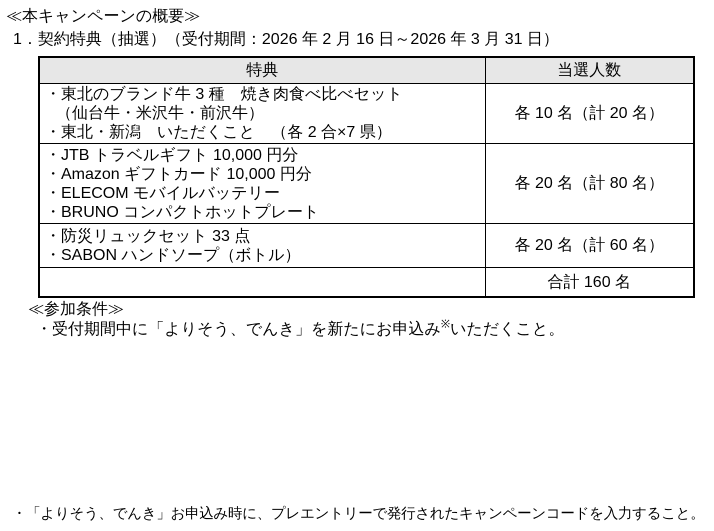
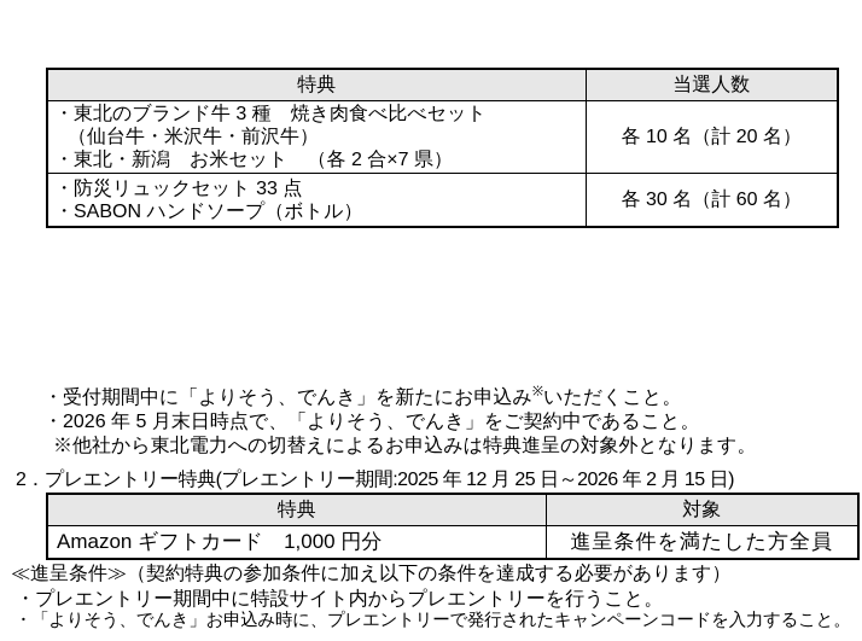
- ≪本キャンペーンの概要≫
- 1．契約特典（抽選）（受付期間：2026 年 2 月 16 日～2026 年 3 月 31 日）
  特典	当選人数
- ・東北のブランド牛 3 種 焼き肉食べ比べセット （仙台牛・米沢牛・前沢牛） ・東北・新潟 いただくこと （各 2 合×7 県）	各 10 名（計 20 名）
+ ・東北のブランド牛 3 種 焼き肉食べ比べセット （仙台牛・米沢牛・前沢牛） ・東北・新潟 お米セット （各 2 合×7 県）	各 10 名（計 20 名）
- ・JTB トラベルギフト 10,000 円分 ・Amazon ギフトカード 10,000 円分 ・ELECOM モバイルバッテリー ・BRUNO コンパクトホットプレート	各 20 名（計 80 名）
- ・防災リュックセット 33 点 ・SABON ハンドソープ（ボトル）	各 20 名（計 60 名）
+ ・防災リュックセット 33 点 ・SABON ハンドソープ（ボトル）	各 30 名（計 60 名）
- 	合計 160 名
- ≪参加条件≫
  ・受付期間中に「よりそう、でんき」を新たにお申込み※いただくこと。
+ ・2026 年 5 月末日時点で、「よりそう、でんき」をご契約中であること。
+ ※他社から東北電力への切替えによるお申込みは特典進呈の対象外となります。
+ 2．プレエントリー特典(プレエントリー期間:2025 年 12 月 25 日～2026 年 2 月 15 日)
+ 特典	対象
+ Amazon ギフトカード 1,000 円分	進呈条件を満たした方全員
+ ≪進呈条件≫（契約特典の参加条件に加え以下の条件を達成する必要があります）
+ ・プレエントリー期間中に特設サイト内からプレエントリーを行うこと。
  ・「よりそう、でんき」お申込み時に、プレエントリーで発行されたキャンペーンコードを入力すること。
